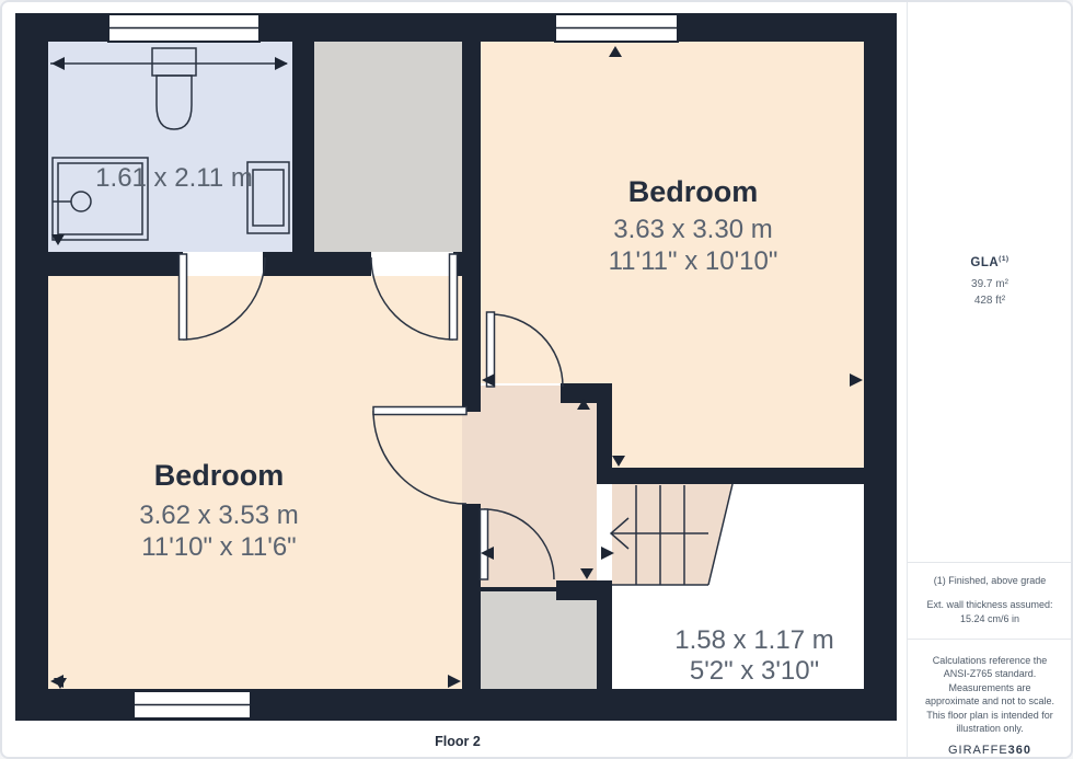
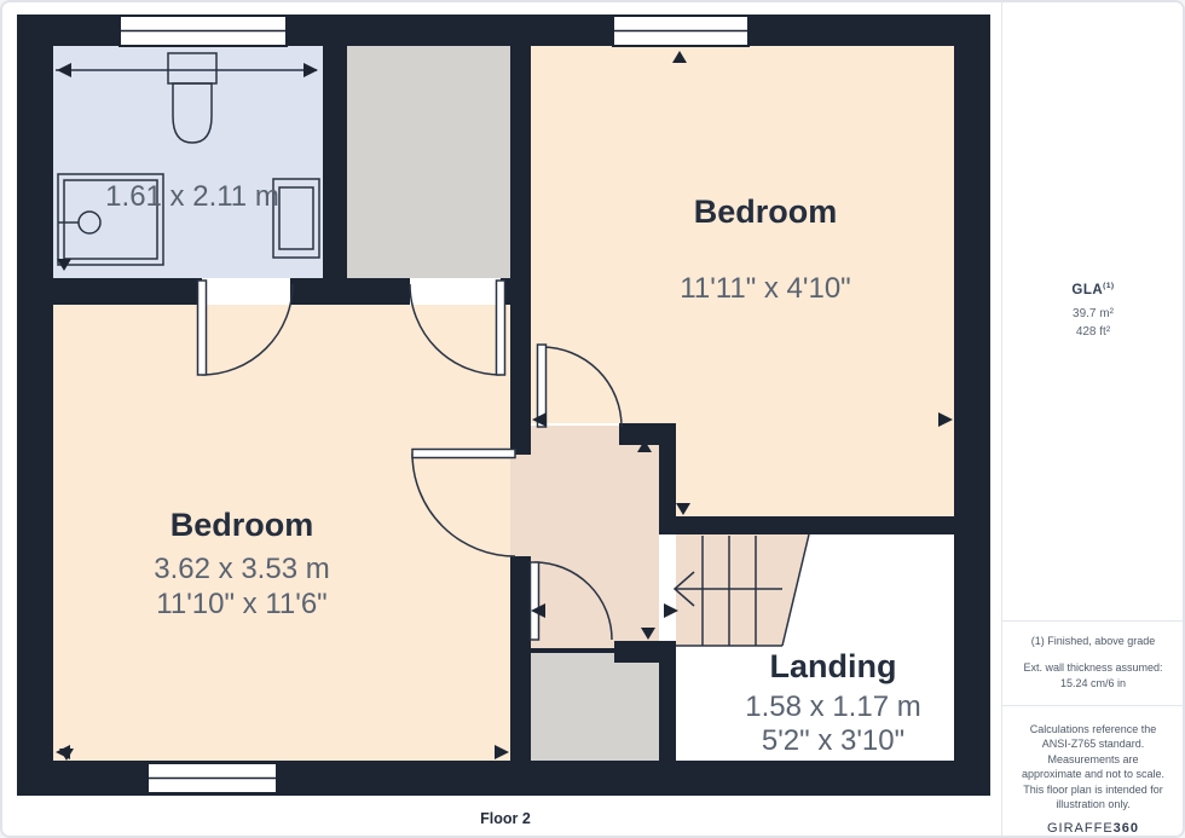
  1.61 x 2.11 m
  Bedroom
- 3.63 x 3.30 m
- 11'11" x 10'10"
+ 11'11" x 4'10"
  Bedroom
  3.62 x 3.53 m
  11'10" x 11'6"
+ Landing
  1.58 x 1.17 m
  5'2" x 3'10"
  Floor 2
  39.7 m²
  428 ft²
  (1) Finished, above grade
  Ext. wall thickness assumed: 15.24 cm/6 in
  Calculations reference the ANSI-Z765 standard. Measurements are approximate and not to scale. This floor plan is intended for illustration only.
  GIRAFFE360
